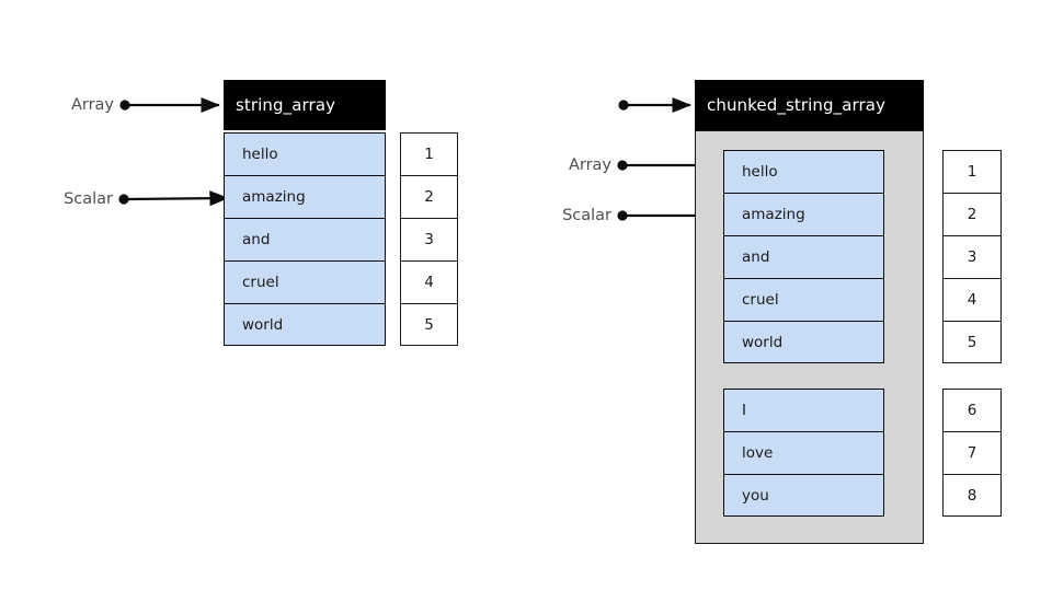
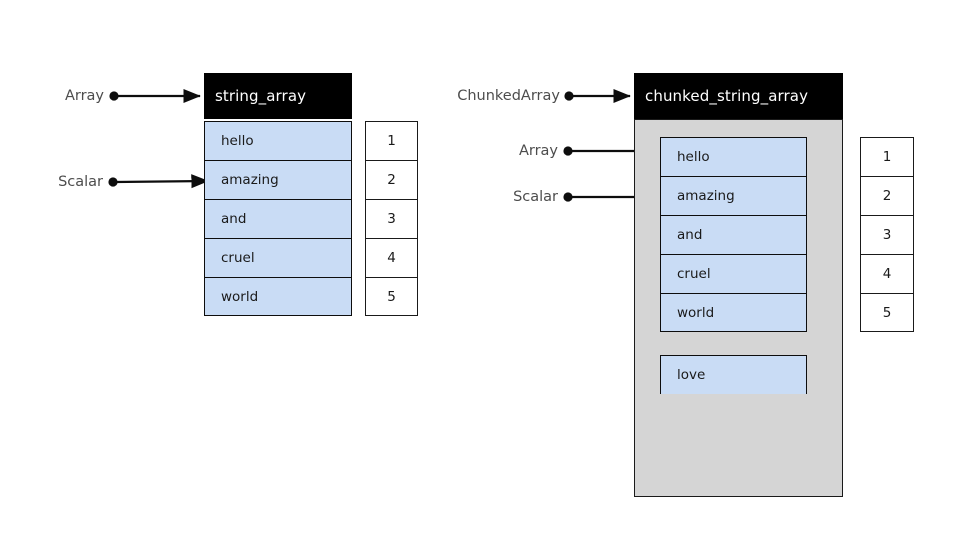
  Array
  Scalar
  string_array
  hello
  amazing
  and
  cruel
  world
  1
  2
  3
  4
  5
+ ChunkedArray
  Array
  Scalar
  chunked_string_array
  hello
  amazing
  and
  cruel
  world
- I
  love
- you
  1
  2
  3
  4
  5
- 6
- 7
- 8
